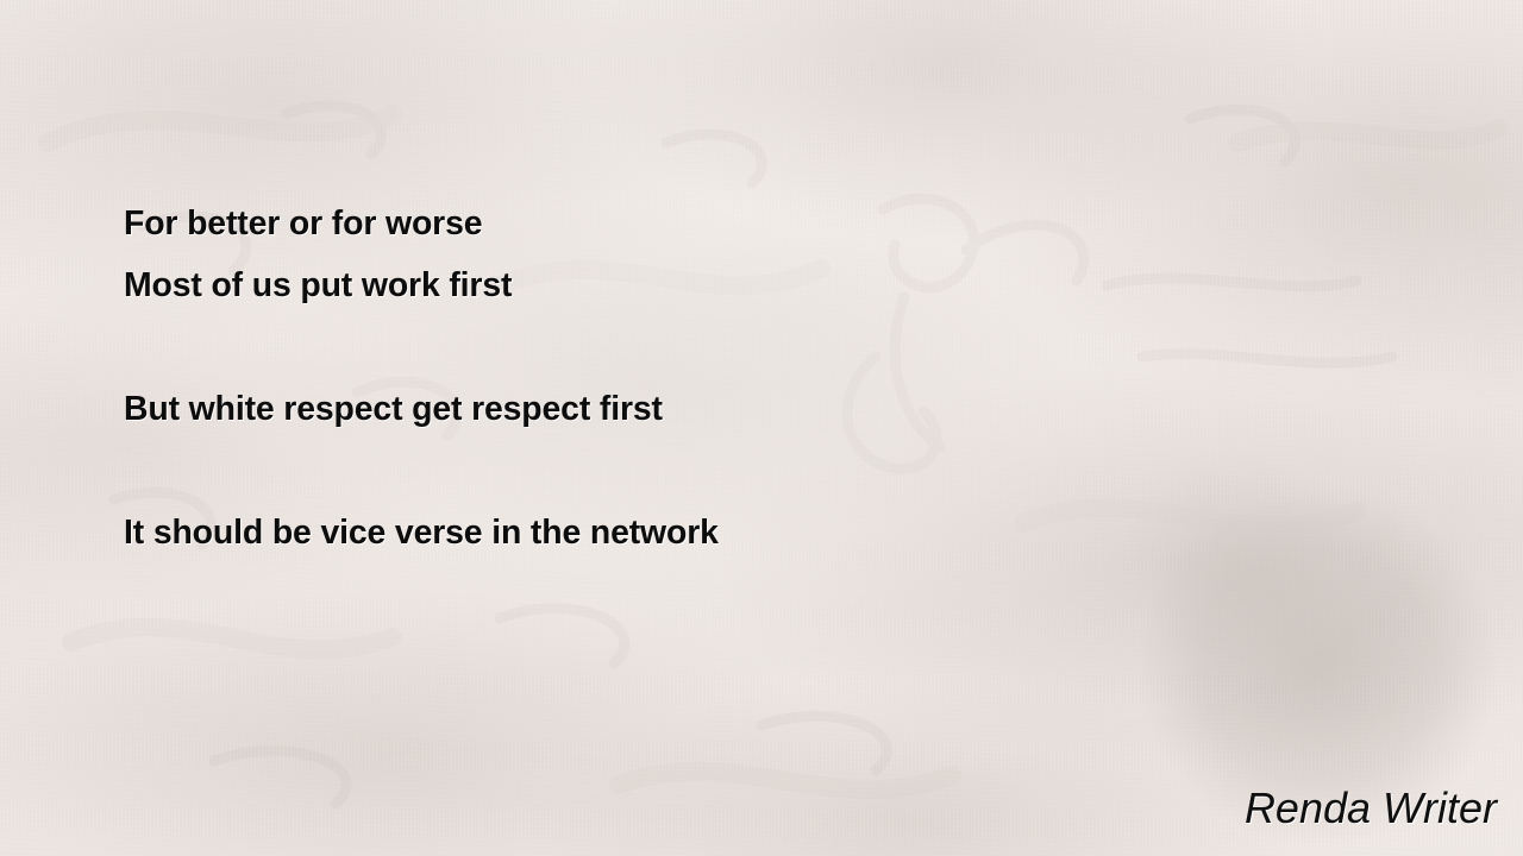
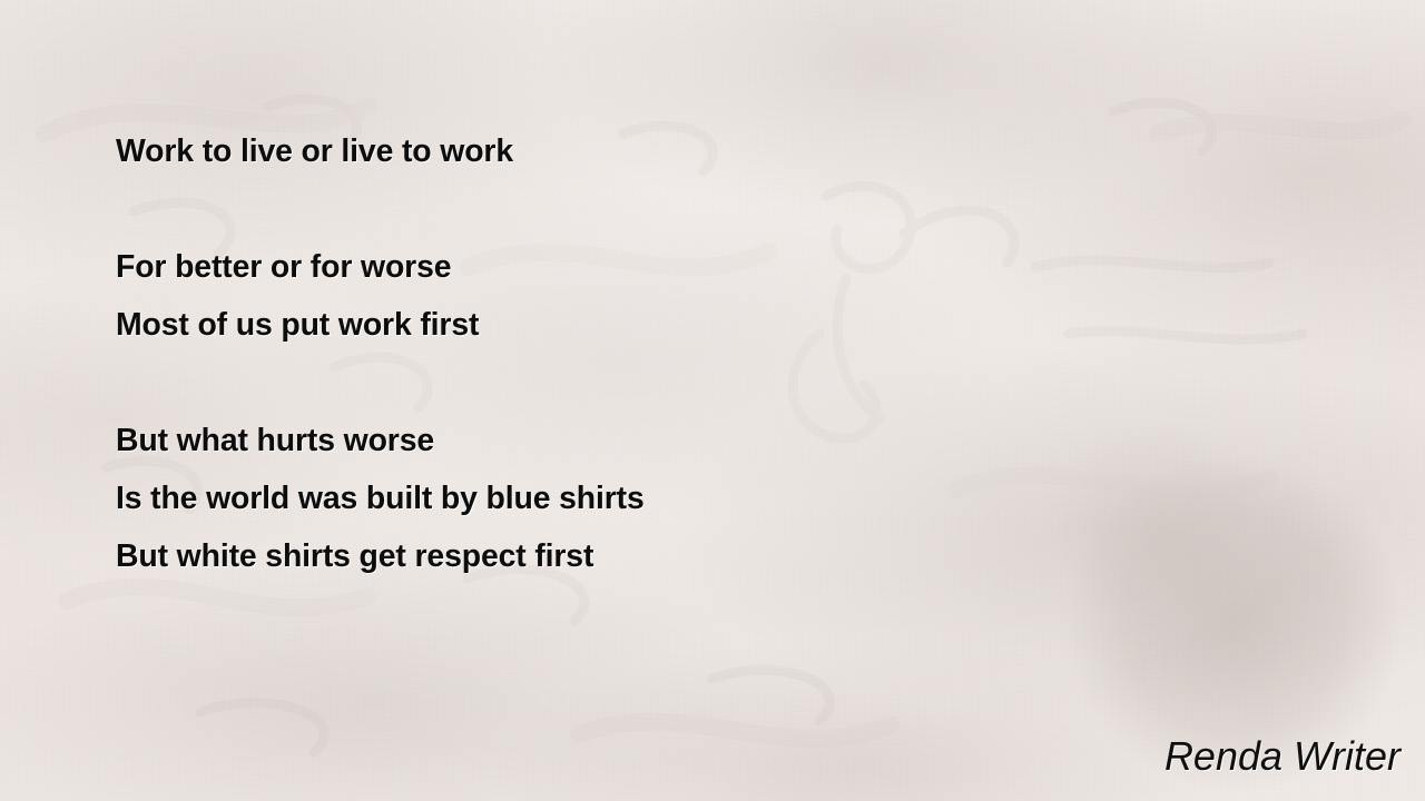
+ Work to live or live to work
  For better or for worse
  Most of us put work first
+ But what hurts worse
+ Is the world was built by blue shirts
- But white respect get respect first
+ But white shirts get respect first
- It should be vice verse in the network
  Renda Writer
